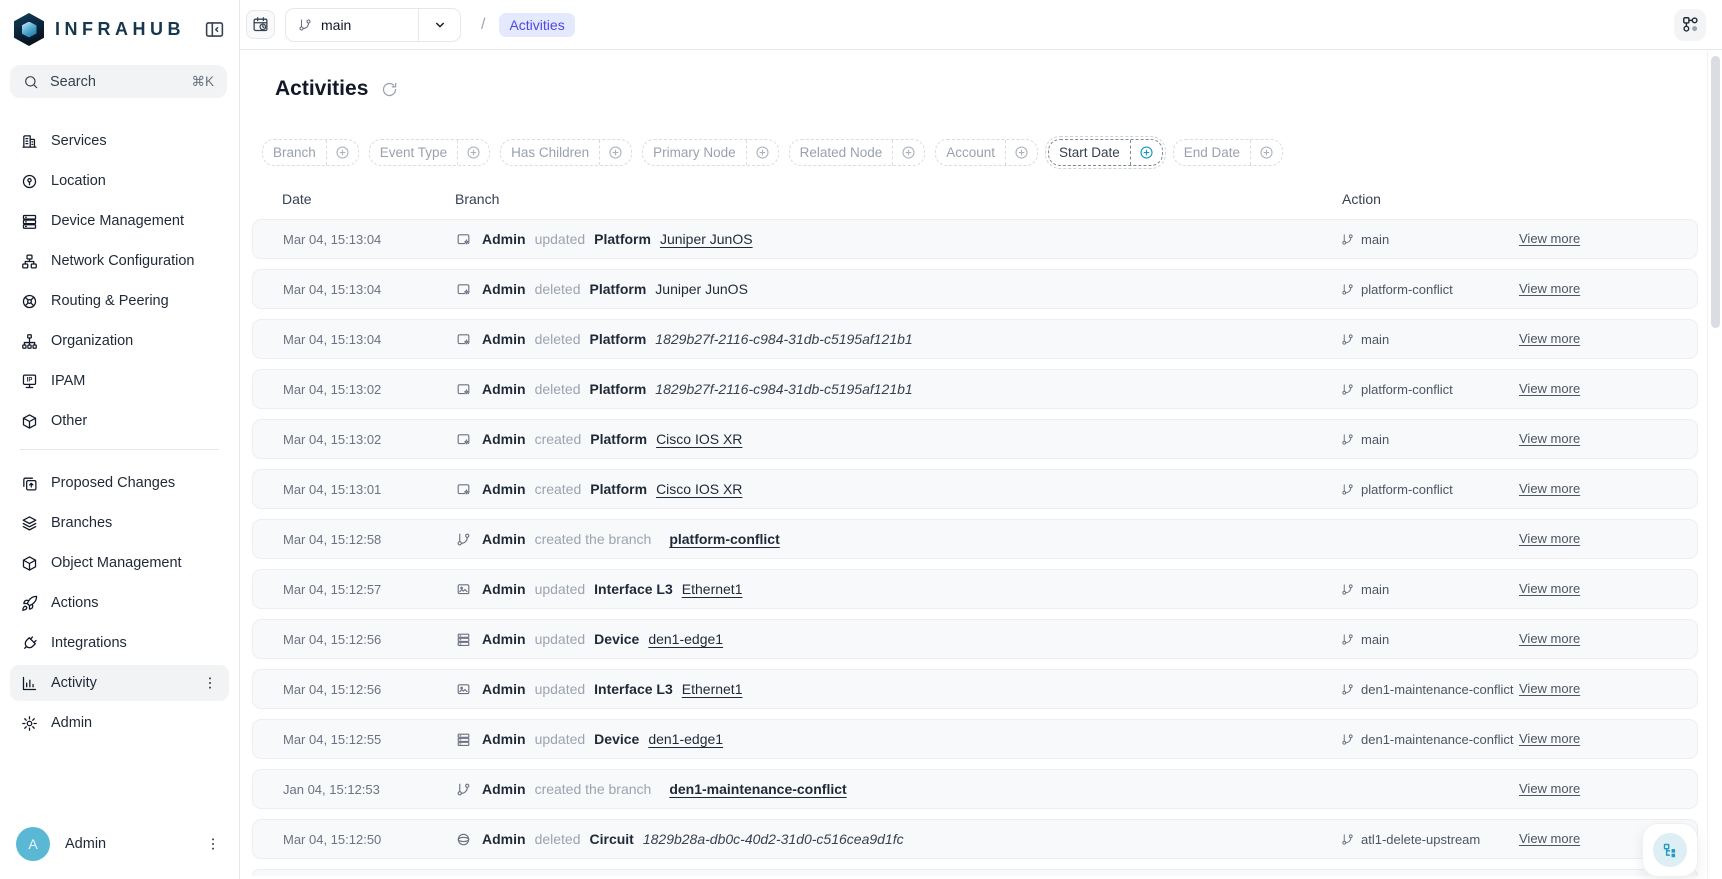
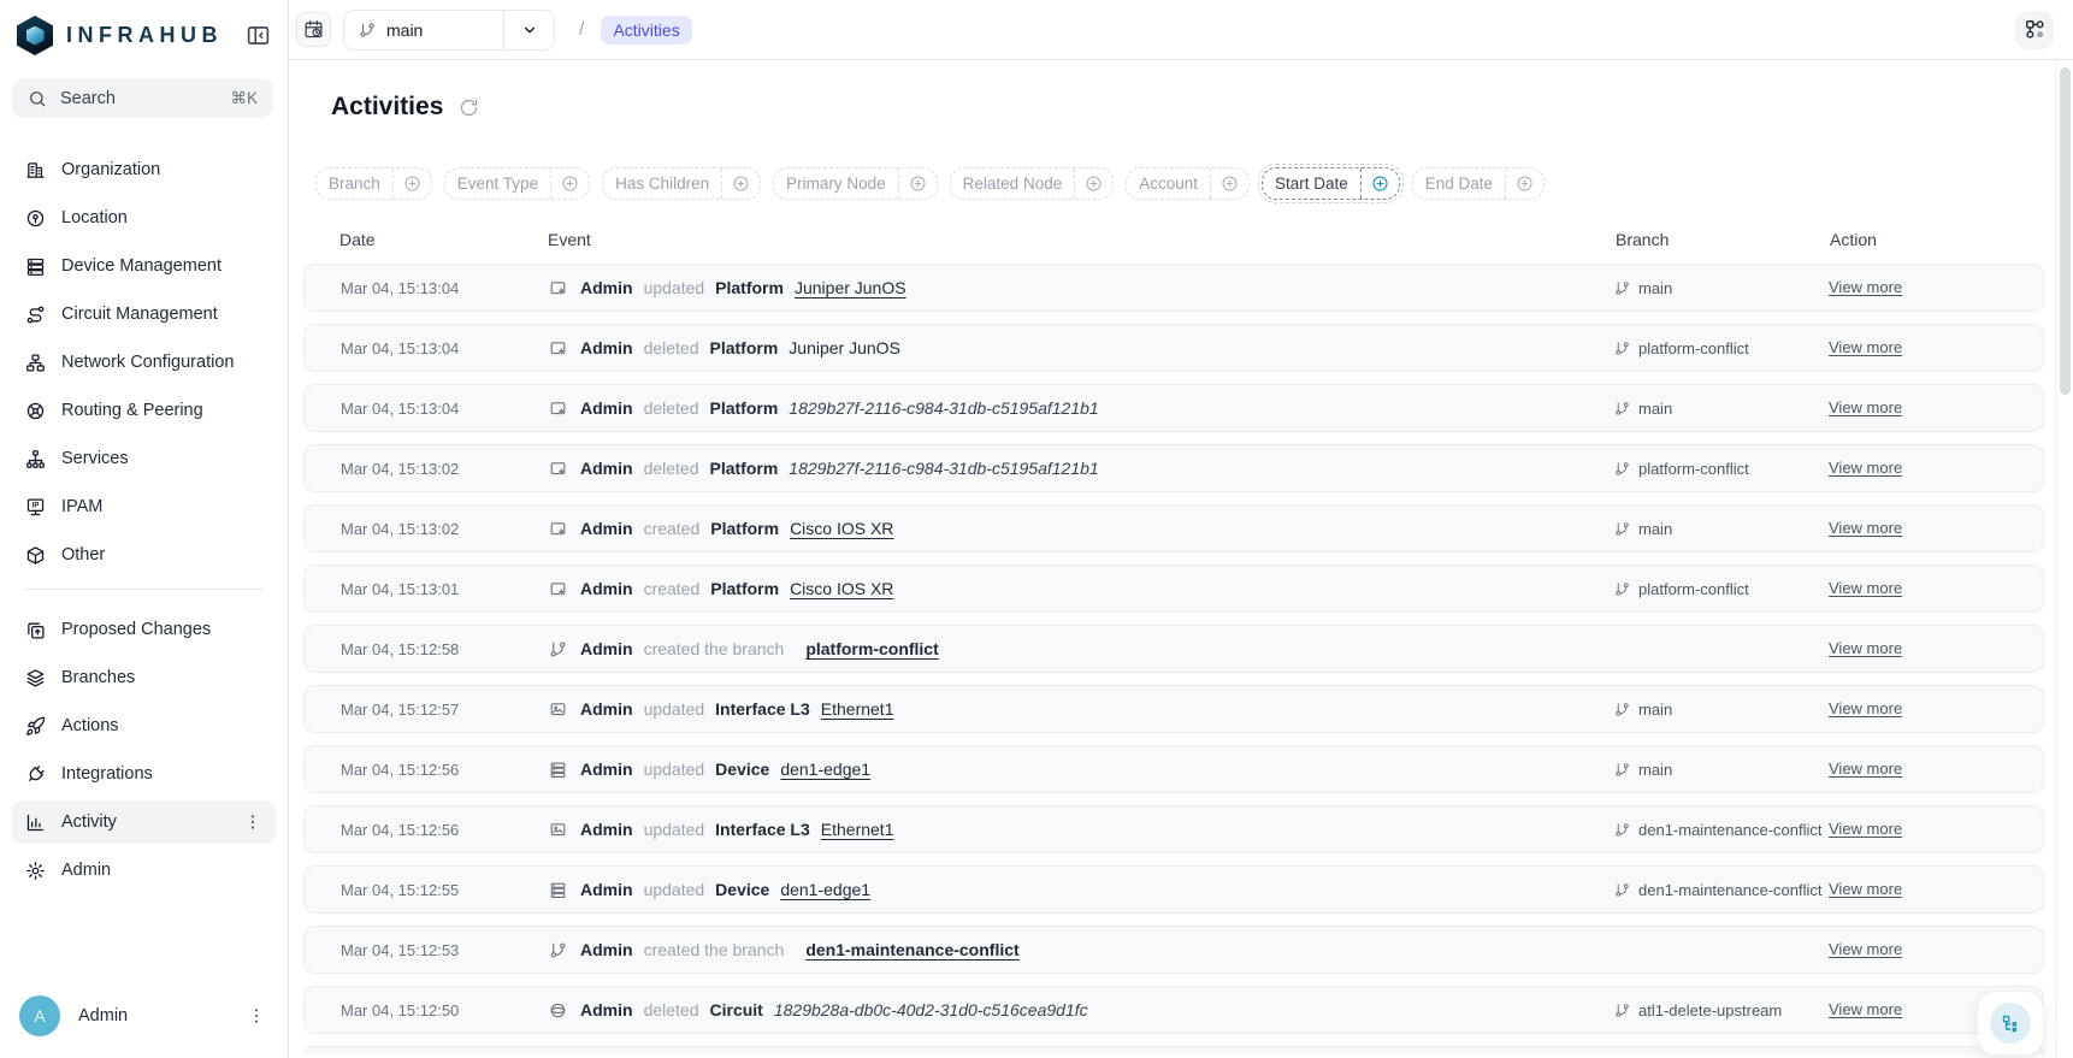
  INFRAHUB
  Search
  ⌘K
- Services
+ Organization
  Location
  Device Management
+ Circuit Management
  Network Configuration
  Routing & Peering
- Organization
+ Services
  IPAM
  Other
  Proposed Changes
  Branches
- Object Management
  Actions
  Integrations
  Activity
  Admin
  A
  Admin
  main
  /
  Activities
  Activities
  Branch
  Event Type
  Has Children
  Primary Node
  Related Node
  Account
  Start Date
  End Date
  Date
+ Event
  Branch
  Action
  Mar 04, 15:13:04
  Admin
  updated
  Platform
  Juniper JunOS
  main
  View more
  Mar 04, 15:13:04
  Admin
  deleted
  Platform
  Juniper JunOS
  platform-conflict
  View more
  Mar 04, 15:13:04
  Admin
  deleted
  Platform
  1829b27f-2116-c984-31db-c5195af121b1
  main
  View more
  Mar 04, 15:13:02
  Admin
  deleted
  Platform
  1829b27f-2116-c984-31db-c5195af121b1
  platform-conflict
  View more
  Mar 04, 15:13:02
  Admin
  created
  Platform
  Cisco IOS XR
  main
  View more
  Mar 04, 15:13:01
  Admin
  created
  Platform
  Cisco IOS XR
  platform-conflict
  View more
  Mar 04, 15:12:58
  Admin
  created the branch
  platform-conflict
  View more
  Mar 04, 15:12:57
  Admin
  updated
  Interface L3
  Ethernet1
  main
  View more
  Mar 04, 15:12:56
  Admin
  updated
  Device
  den1-edge1
  main
  View more
  Mar 04, 15:12:56
  Admin
  updated
  Interface L3
  Ethernet1
  den1-maintenance-conflict
  View more
  Mar 04, 15:12:55
  Admin
  updated
  Device
  den1-edge1
  den1-maintenance-conflict
  View more
- Jan 04, 15:12:53
+ Mar 04, 15:12:53
  Admin
  created the branch
  den1-maintenance-conflict
  View more
  Mar 04, 15:12:50
  Admin
  deleted
  Circuit
  1829b28a-db0c-40d2-31d0-c516cea9d1fc
  atl1-delete-upstream
  View more
